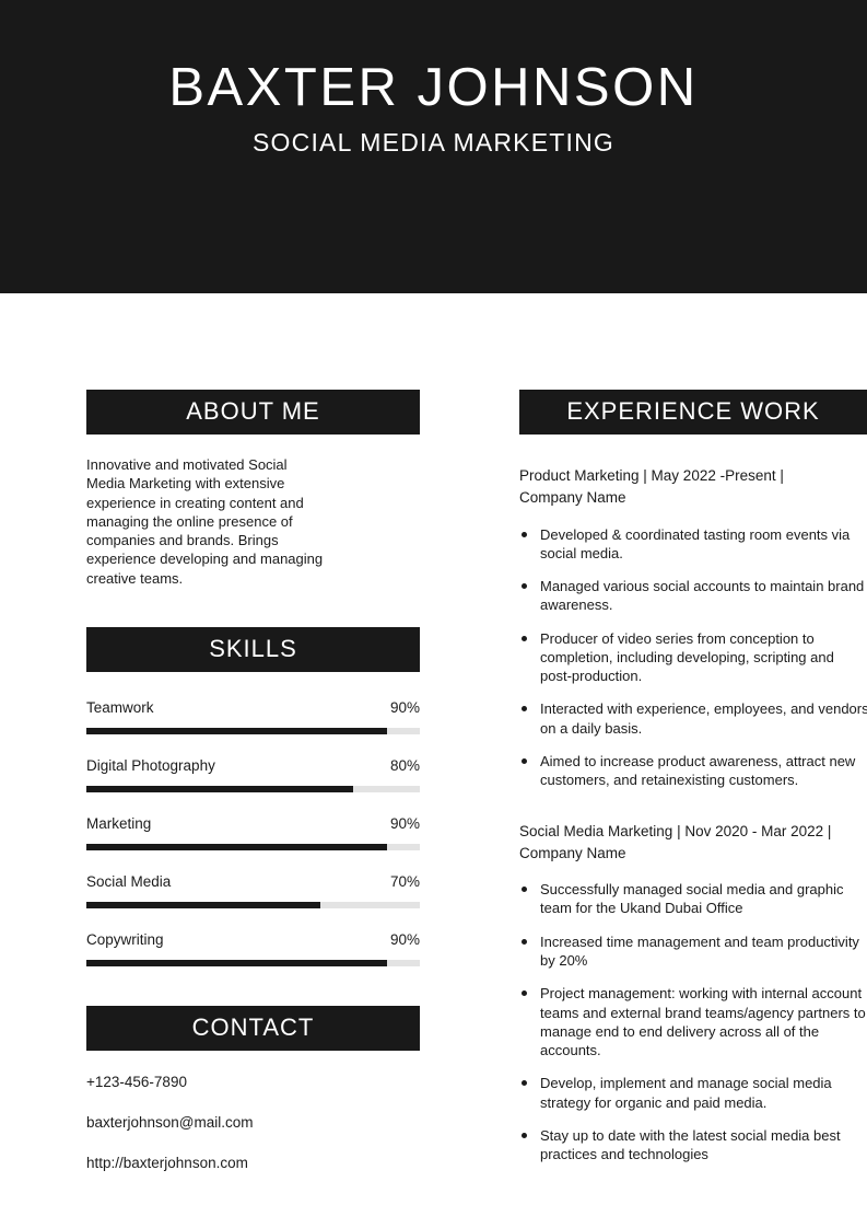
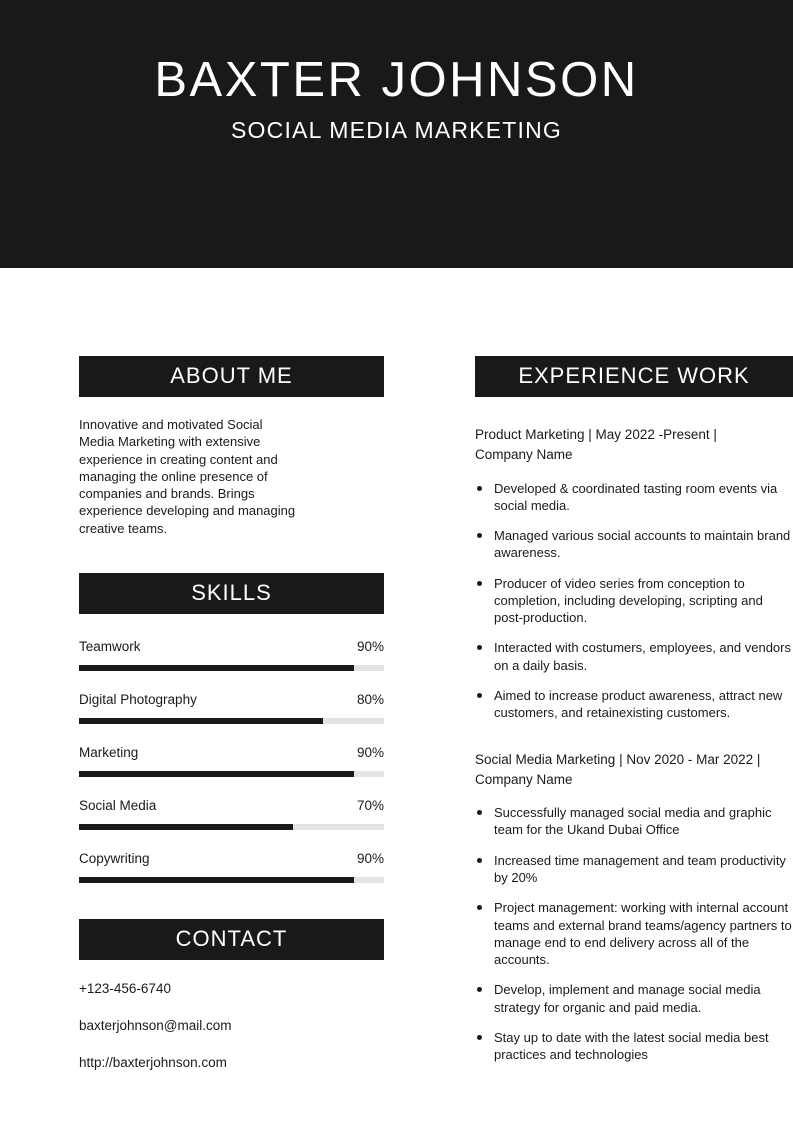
  BAXTER JOHNSON
  SOCIAL MEDIA MARKETING
  ABOUT ME
  Innovative and motivated Social Media Marketing with extensive experience in creating content and managing the online presence of companies and brands. Brings experience developing and managing creative teams.
  SKILLS
  Teamwork
  90%
  Digital Photography
  80%
  Marketing
  90%
  Social Media
  70%
  Copywriting
  90%
  CONTACT
- +123-456-7890
+ +123-456-6740
  baxterjohnson@mail.com
  http://baxterjohnson.com
  EXPERIENCE WORK
  Product Marketing | May 2022 -Present | Company Name
  Developed & coordinated tasting room events via social media.
  Managed various social accounts to maintain brand awareness.
  Producer of video series from conception to completion, including developing, scripting and post-production.
- Interacted with experience, employees, and vendors on a daily basis.
+ Interacted with costumers, employees, and vendors on a daily basis.
  Aimed to increase product awareness, attract new customers, and retainexisting customers.
  Social Media Marketing | Nov 2020 - Mar 2022 | Company Name
  Successfully managed social media and graphic team for the Ukand Dubai Office
  Increased time management and team productivity by 20%
  Project management: working with internal account teams and external brand teams/agency partners to manage end to end delivery across all of the accounts.
  Develop, implement and manage social media strategy for organic and paid media.
  Stay up to date with the latest social media best practices and technologies
